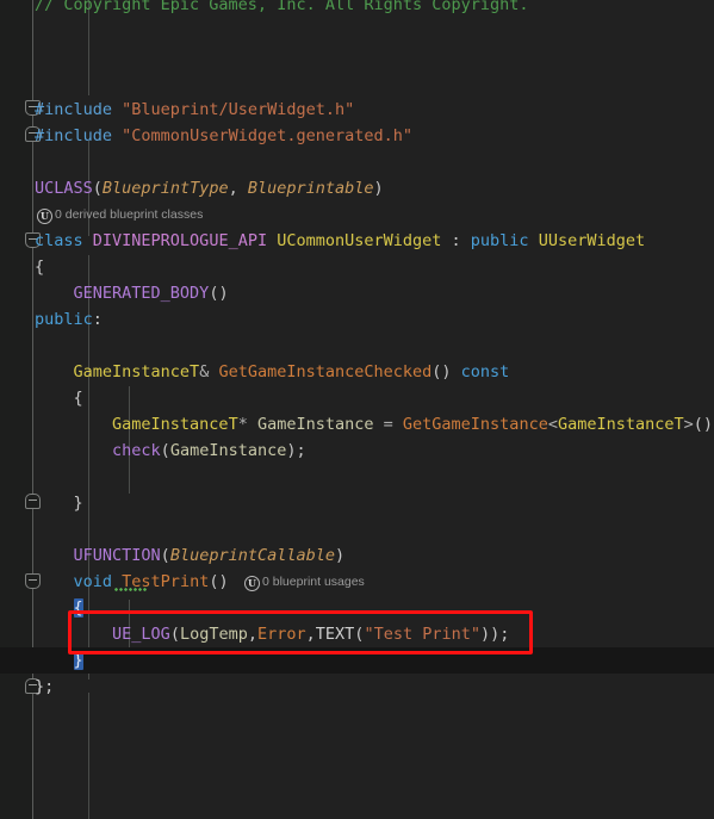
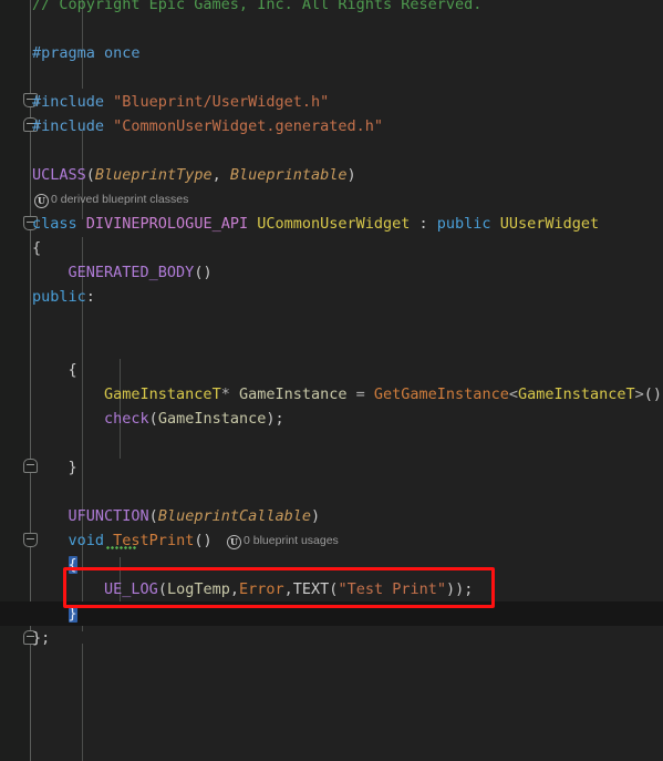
- // Copyright Epic Games, Inc. All Rights Copyright.
+ // Copyright Epic Games, Inc. All Rights Reserved.
+ #pragma once
  #include "Blueprint/UserWidget.h"
  #include "CommonUserWidget.generated.h"
  UCLASS(BlueprintType, Blueprintable)
  U 0 derived blueprint classes
  class DIVINEPROLOGUE_API UCommonUserWidget : public UUserWidget
  {
  GENERATED_BODY()
  public:
- GameInstanceT& GetGameInstanceChecked() const
  {
  GameInstanceT* GameInstance = GetGameInstance<GameInstanceT>()
  check(GameInstance);
  }
  UFUNCTION(BlueprintCallable)
  void TestPrint()
  U 0 blueprint usages
  {
  UE_LOG(LogTemp,Error,TEXT("Test Print"));
  }
  };
